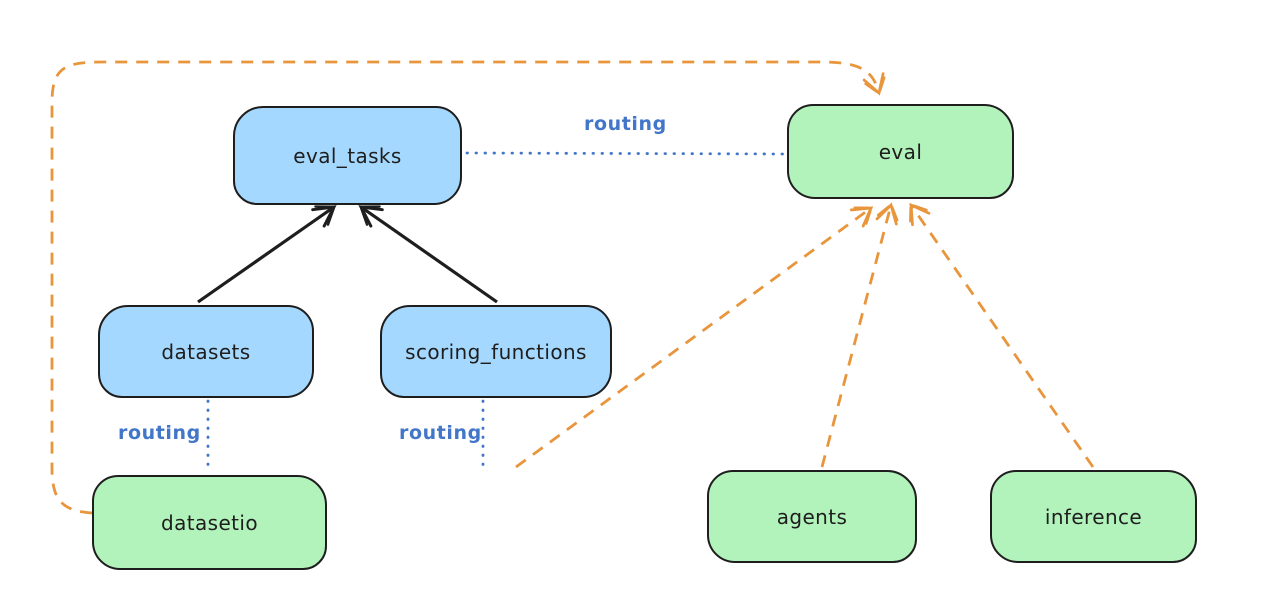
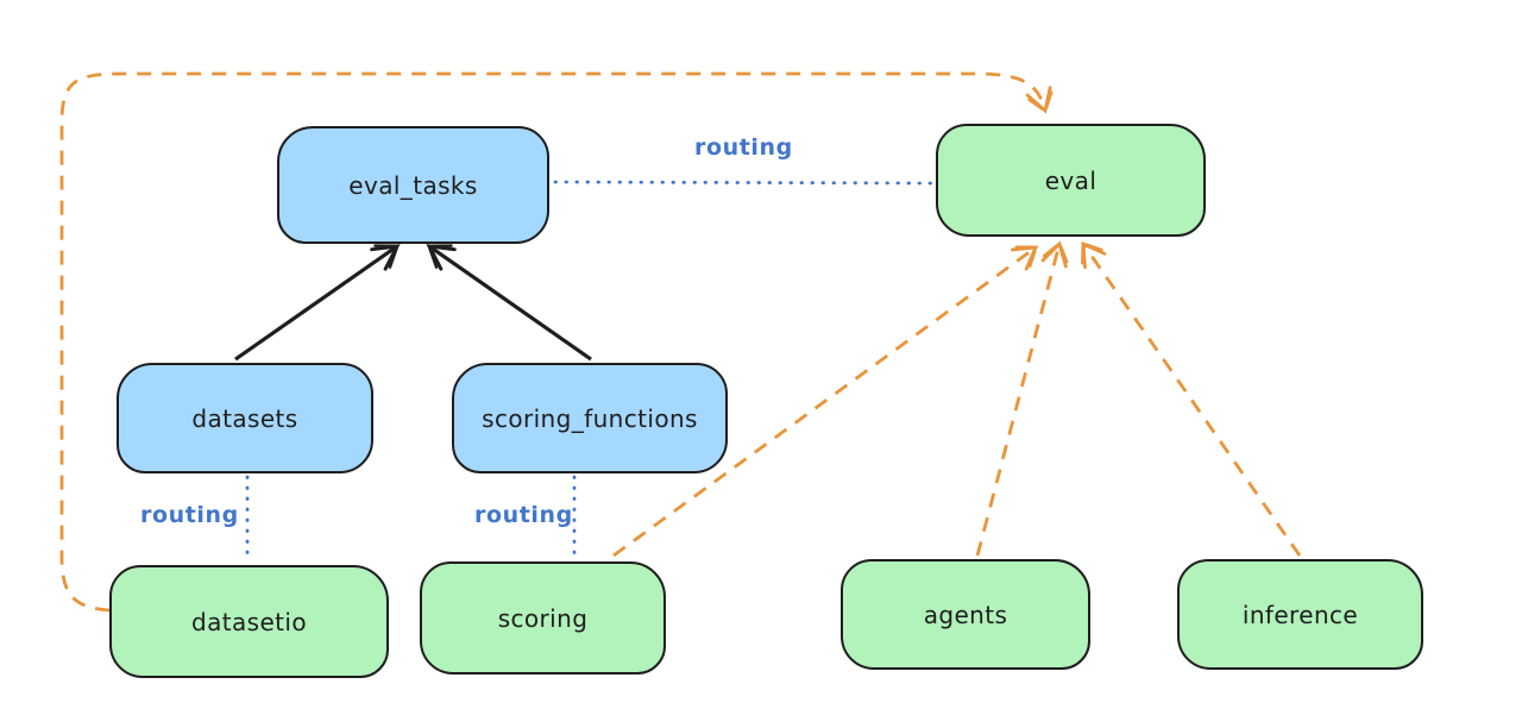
  eval_tasks
  eval
  datasets
  scoring_functions
  datasetio
+ scoring
  agents
  inference
  routing
  routing
  routing
